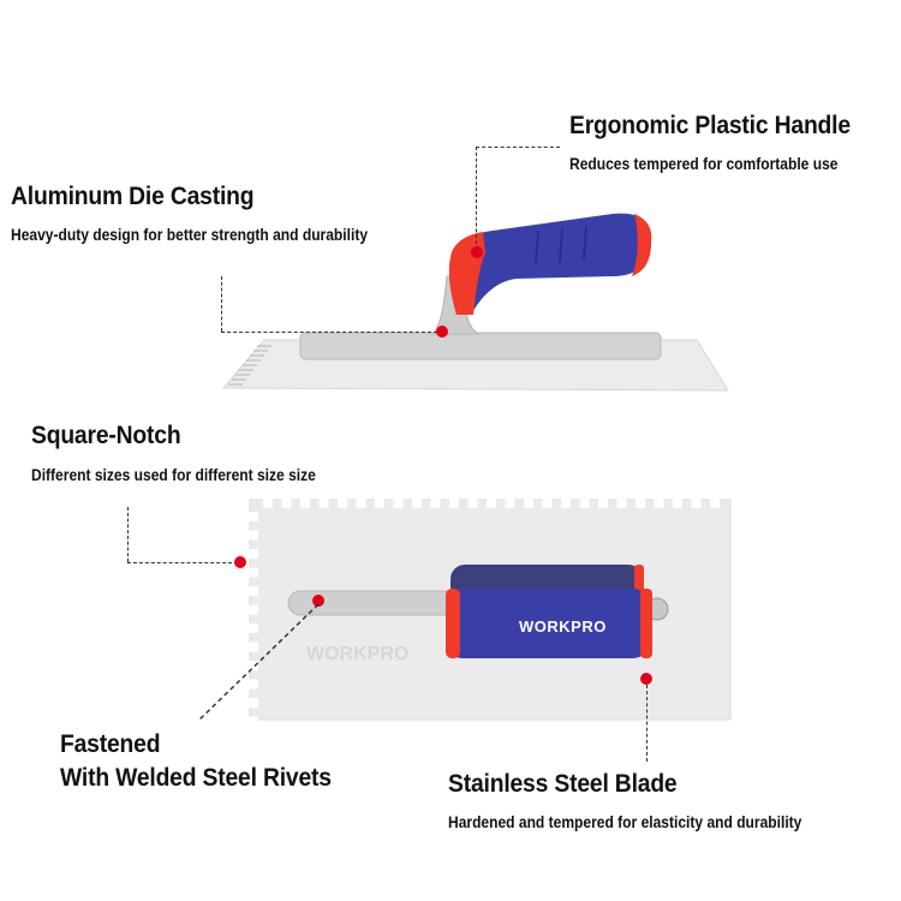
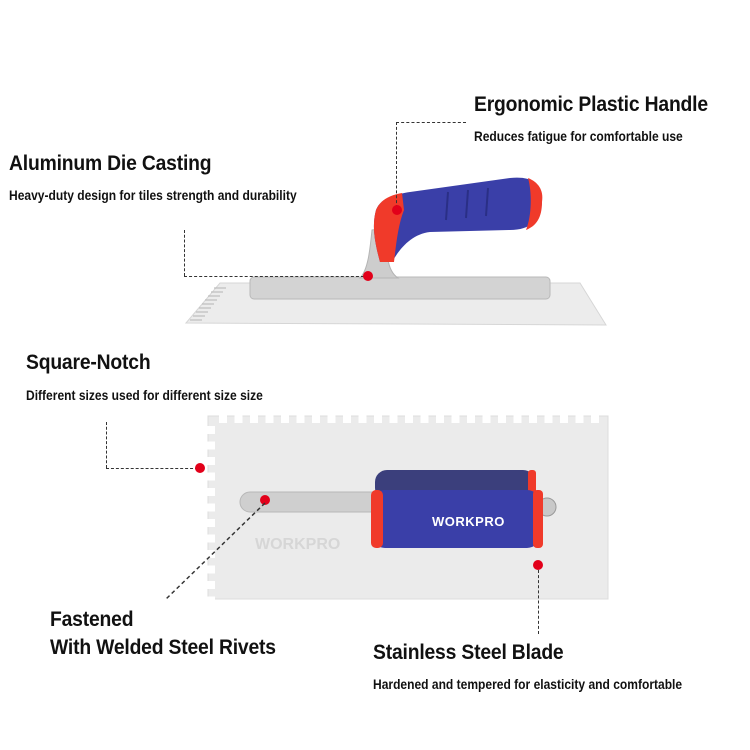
  Ergonomic Plastic Handle
- Reduces tempered for comfortable use
+ Reduces fatigue for comfortable use
  Aluminum Die Casting
- Heavy-duty design for better strength and durability
+ Heavy-duty design for tiles strength and durability
  WORKPRO
  Square-Notch
  Different sizes used for different size size
  Fastened
  With Welded Steel Rivets
  Stainless Steel Blade
- Hardened and tempered for elasticity and durability
+ Hardened and tempered for elasticity and comfortable
